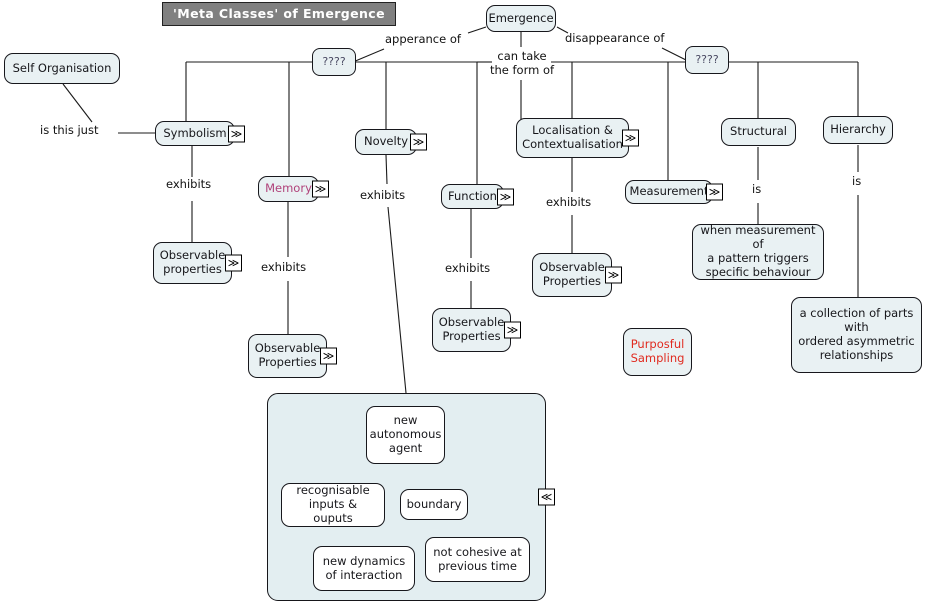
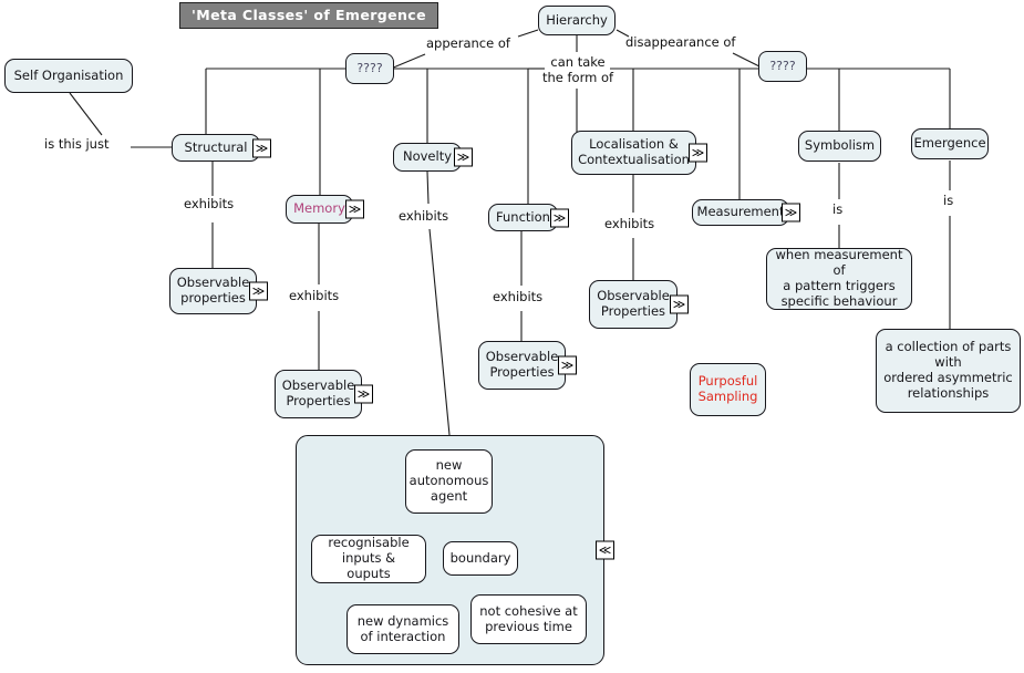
  'Meta Classes' of Emergence
- Emergence
+ Hierarchy
  ????
  ????
  Self Organisation
- Symbolism
+ Structural
  ≫
  Memory
  ≫
  Novelty
  ≫
  Function
  ≫
  Localisation &
  Contextualisation
  ≫
  Measuremen
  ≫
- Structural
+ Symbolism
- Hierarchy
+ Emergence
  Observable
  properties
  ≫
  Observable
  Properties
  ≫
  Observable
  Properties
  ≫
  Observable
  Properties
  ≫
  when measurement of
  a pattern triggers
  specific behaviour
  a collection of parts
  with
  ordered asymmetric
  relationships
  Purposful
  Sampling
  ≪
  new
  autonomous
  agent
  recognisable
  inputs & ouputs
  boundary
  new dynamics
  of interaction
  not cohesive at
  previous time
  apperance of
  can take
  the form of
  disappearance of
  is this just
  exhibits
  exhibits
  exhibits
  exhibits
  exhibits
  is
  is
